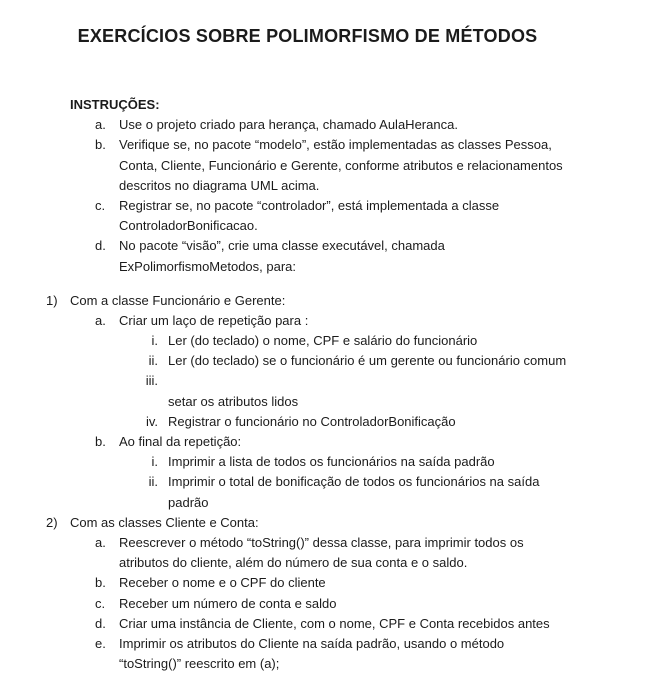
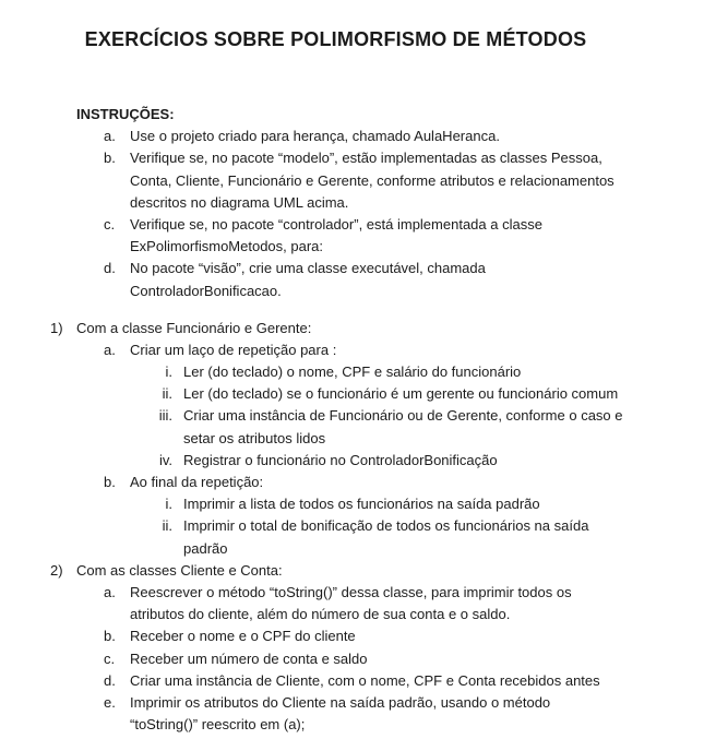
  EXERCÍCIOS SOBRE POLIMORFISMO DE MÉTODOS
  INSTRUÇÕES:
  a.
  Use o projeto criado para herança, chamado AulaHeranca.
  b.
  Verifique se, no pacote “modelo”, estão implementadas as classes Pessoa,
  Conta, Cliente, Funcionário e Gerente, conforme atributos e relacionamentos
  descritos no diagrama UML acima.
  c.
- Registrar se, no pacote “controlador”, está implementada a classe
+ Verifique se, no pacote “controlador”, está implementada a classe
- ControladorBonificacao.
+ ExPolimorfismoMetodos, para:
  d.
  No pacote “visão”, crie uma classe executável, chamada
- ExPolimorfismoMetodos, para:
+ ControladorBonificacao.
  1)
  Com a classe Funcionário e Gerente:
  a.
  Criar um laço de repetição para :
  i.
  Ler (do teclado) o nome, CPF e salário do funcionário
  ii.
  Ler (do teclado) se o funcionário é um gerente ou funcionário comum
  iii.
+ Criar uma instância de Funcionário ou de Gerente, conforme o caso e
  setar os atributos lidos
  iv.
  Registrar o funcionário no ControladorBonificação
  b.
  Ao final da repetição:
  i.
  Imprimir a lista de todos os funcionários na saída padrão
  ii.
  Imprimir o total de bonificação de todos os funcionários na saída
  padrão
  2)
  Com as classes Cliente e Conta:
  a.
  Reescrever o método “toString()” dessa classe, para imprimir todos os
  atributos do cliente, além do número de sua conta e o saldo.
  b.
  Receber o nome e o CPF do cliente
  c.
  Receber um número de conta e saldo
  d.
  Criar uma instância de Cliente, com o nome, CPF e Conta recebidos antes
  e.
  Imprimir os atributos do Cliente na saída padrão, usando o método
  “toString()” reescrito em (a);
